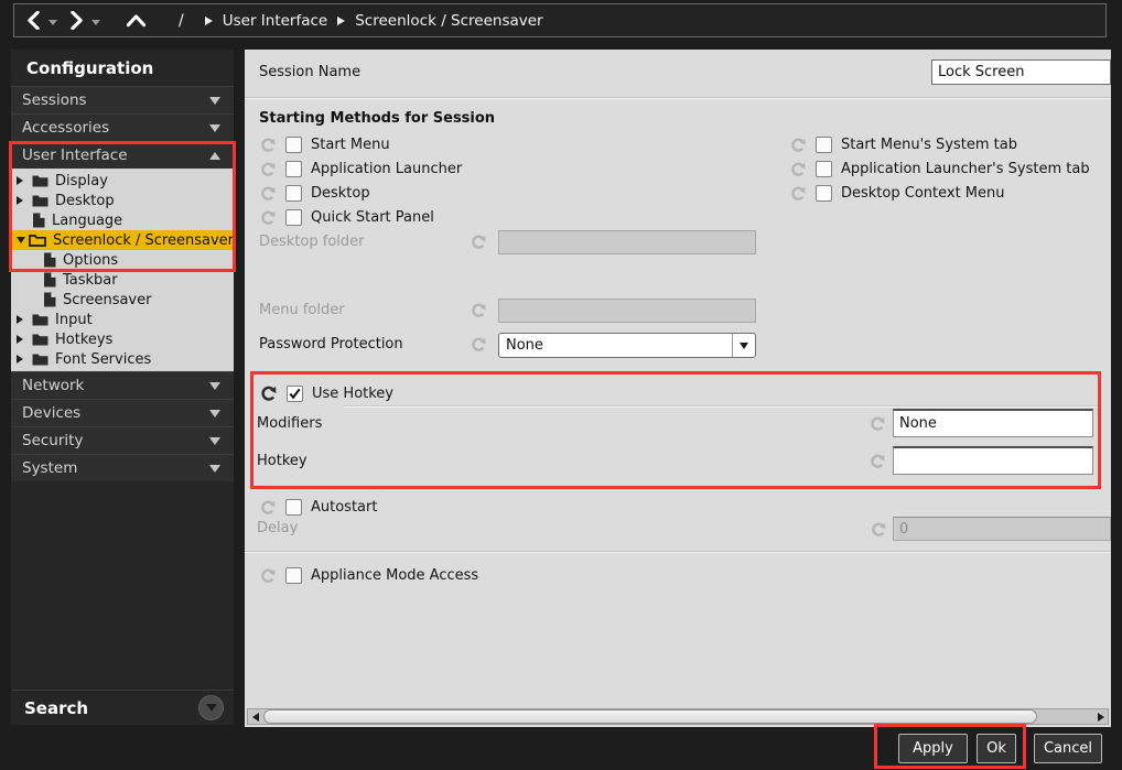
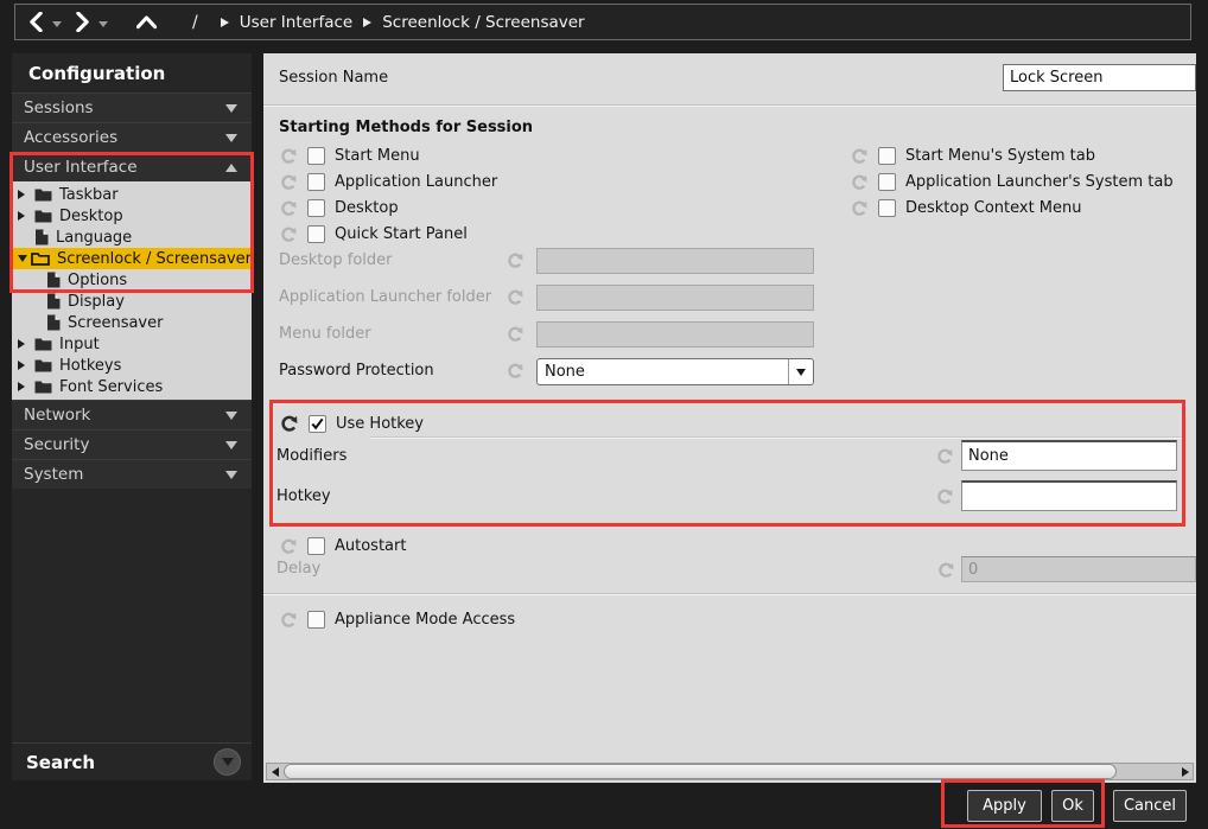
  /
  User Interface
  Screenlock / Screensaver
  Configuration
  Sessions
  Accessories
  User Interface
- Display
+ Taskbar
  Desktop
  Language
  Screenlock / Screensaver
  Options
- Taskbar
+ Display
  Screensaver
  Input
  Hotkeys
  Font Services
  Network
- Devices
  Security
  System
  Search
  Session Name
  Lock Screen
  Starting Methods for Session
  Start Menu
  Application Launcher
  Desktop
  Quick Start Panel
  Start Menu's System tab
  Application Launcher's System tab
  Desktop Context Menu
  Desktop folder
+ Application Launcher folder
  Menu folder
  Password Protection
  None
  Use Hotkey
  Modifiers
  None
  Hotkey
  Autostart
  Delay
  0
  Appliance Mode Access
  Apply
  Ok
  Cancel
